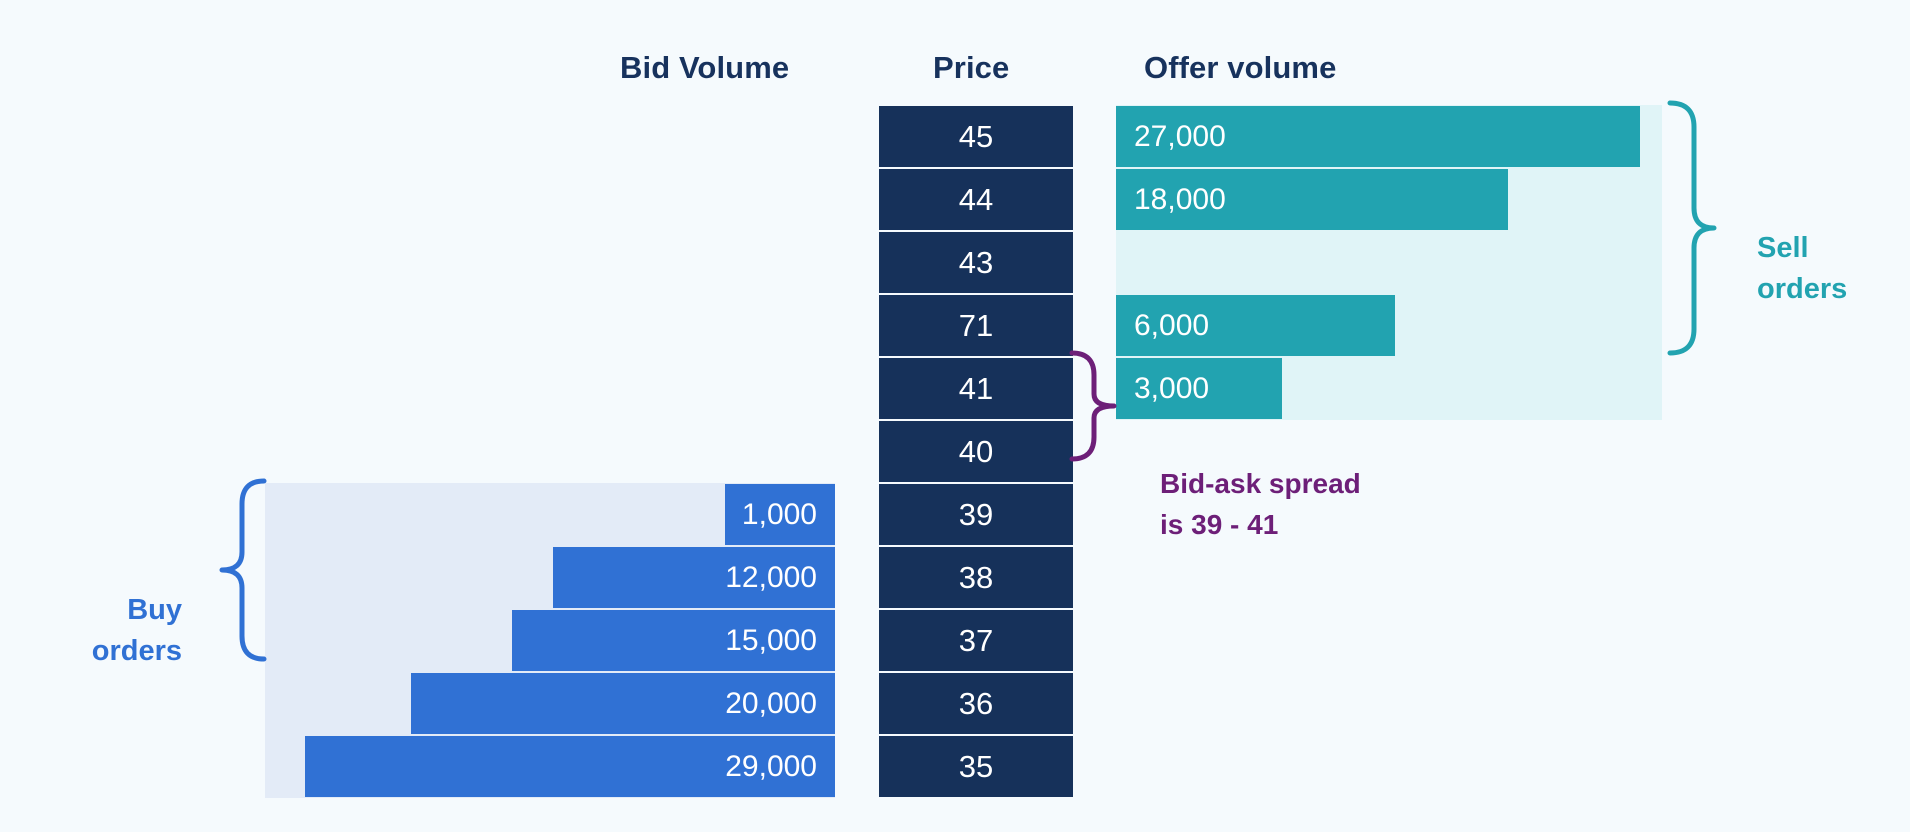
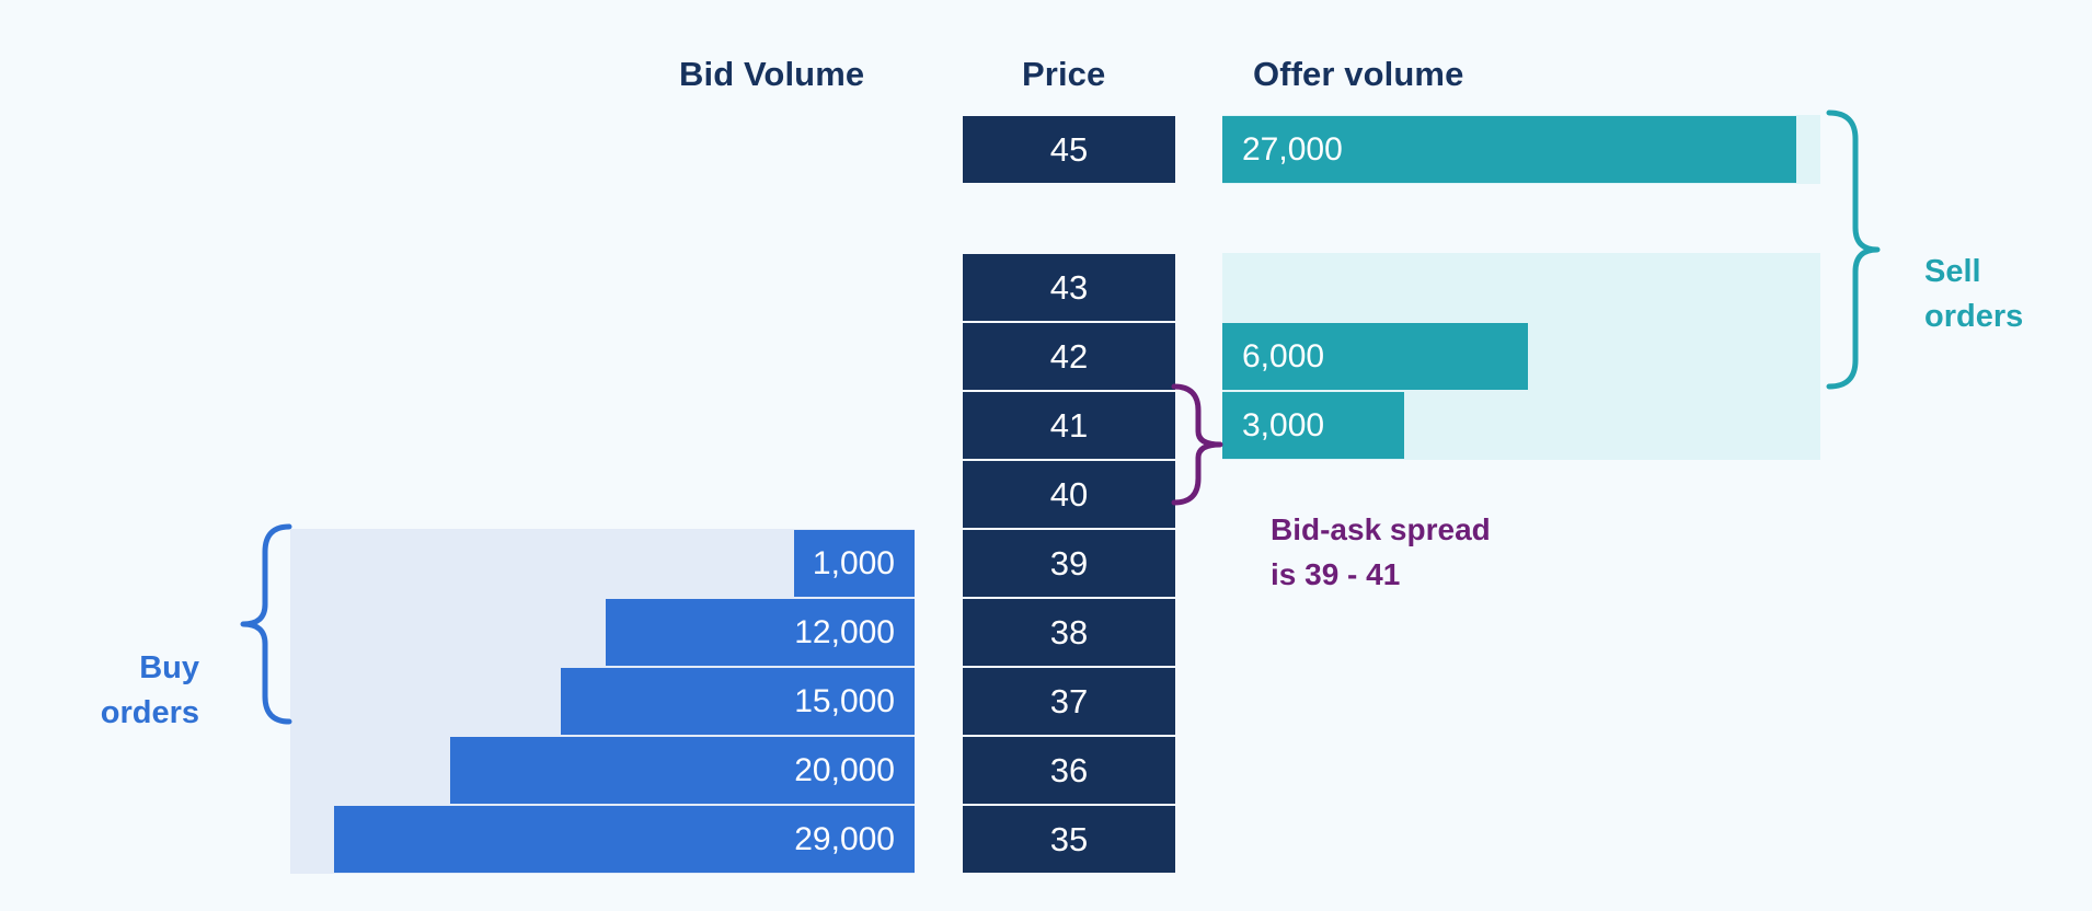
  Bid Volume
  Price
  Offer volume
  45
  27,000
- 44
- 18,000
  43
- 71
+ 42
  6,000
  41
  3,000
  40
  1,000
  39
  12,000
  38
  15,000
  37
  20,000
  36
  29,000
  35
  Sell
  orders
  Buy
  orders
  Bid-ask spread
  is 39 - 41
